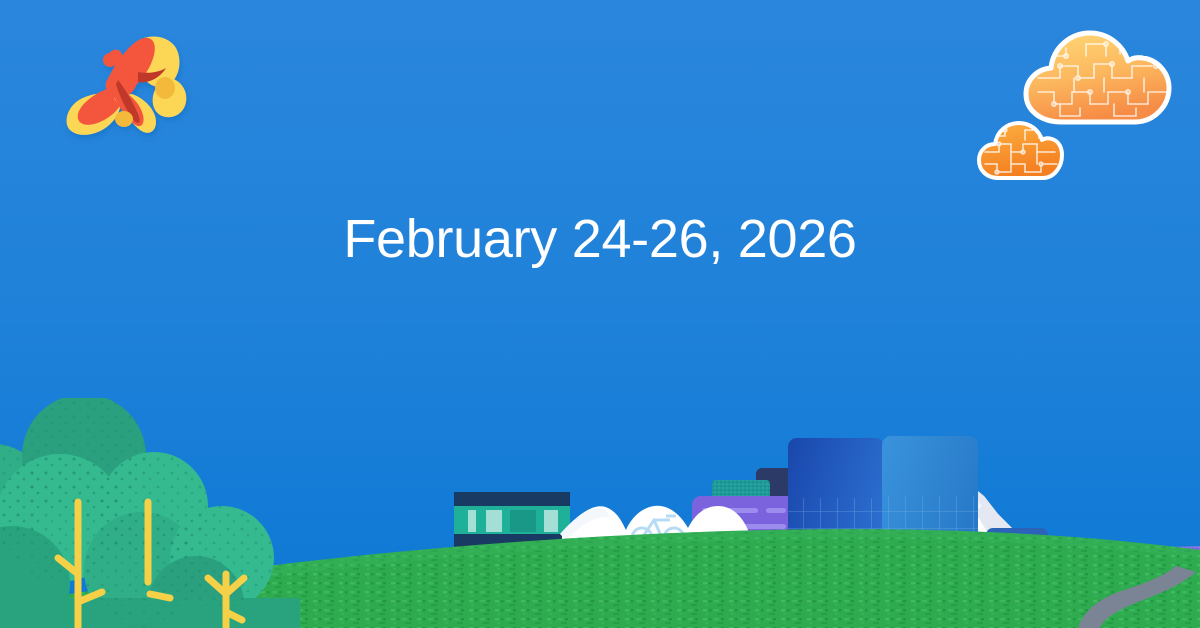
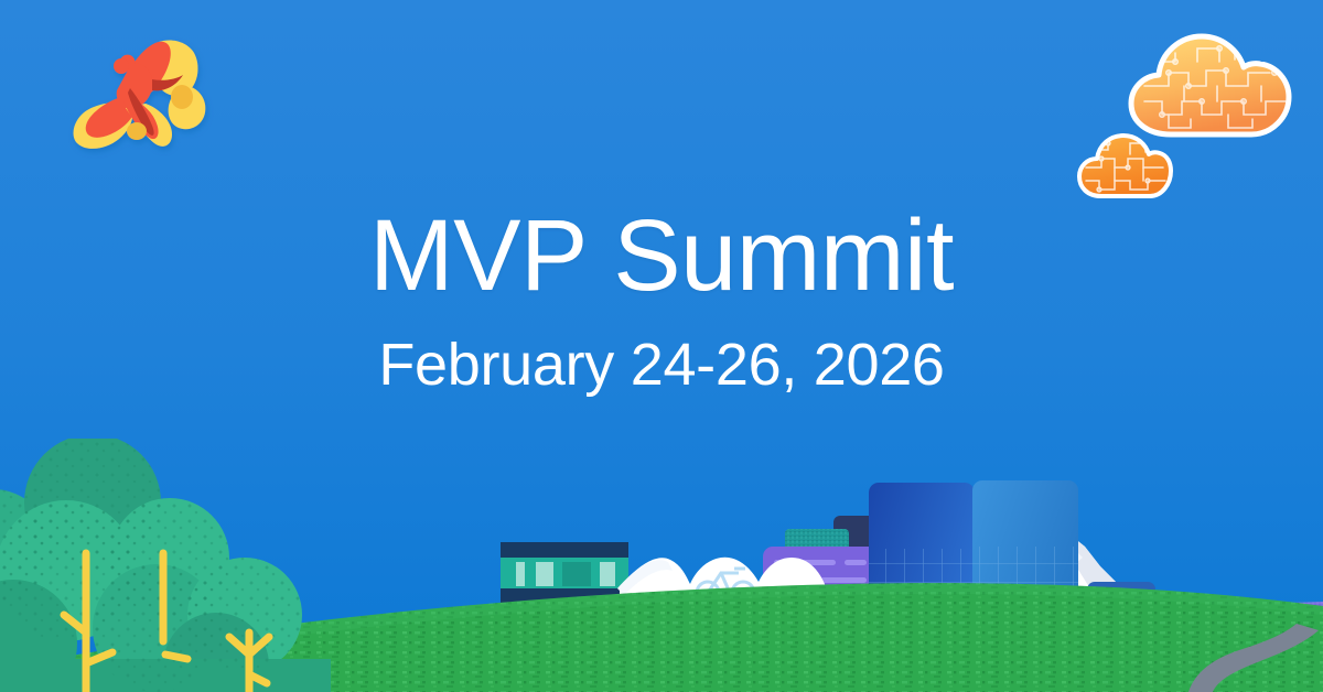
+ MVP Summit
  February 24-26, 2026
